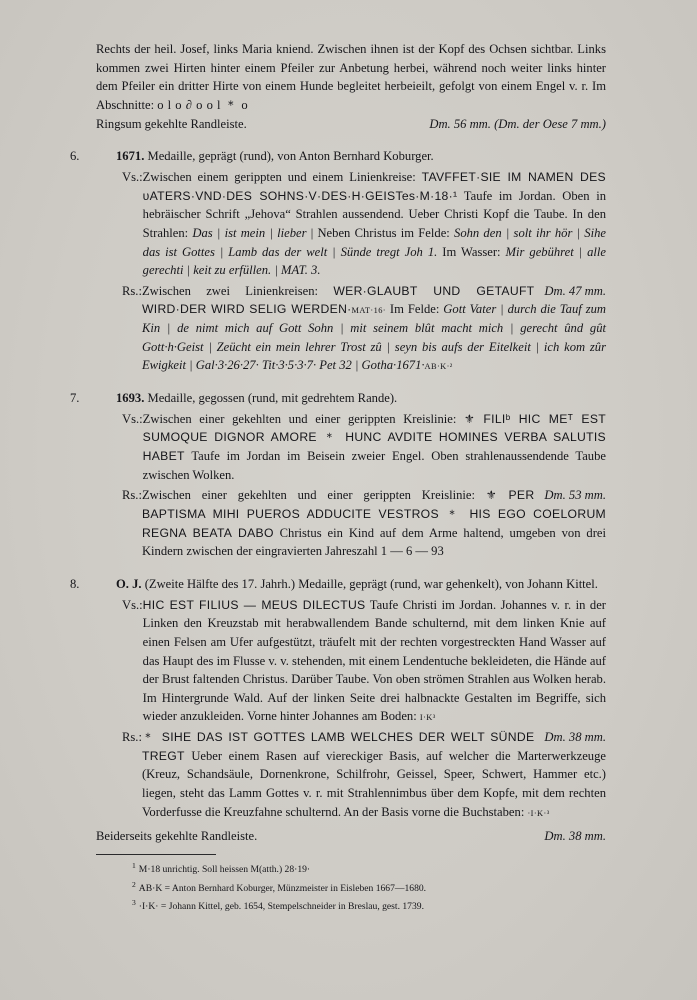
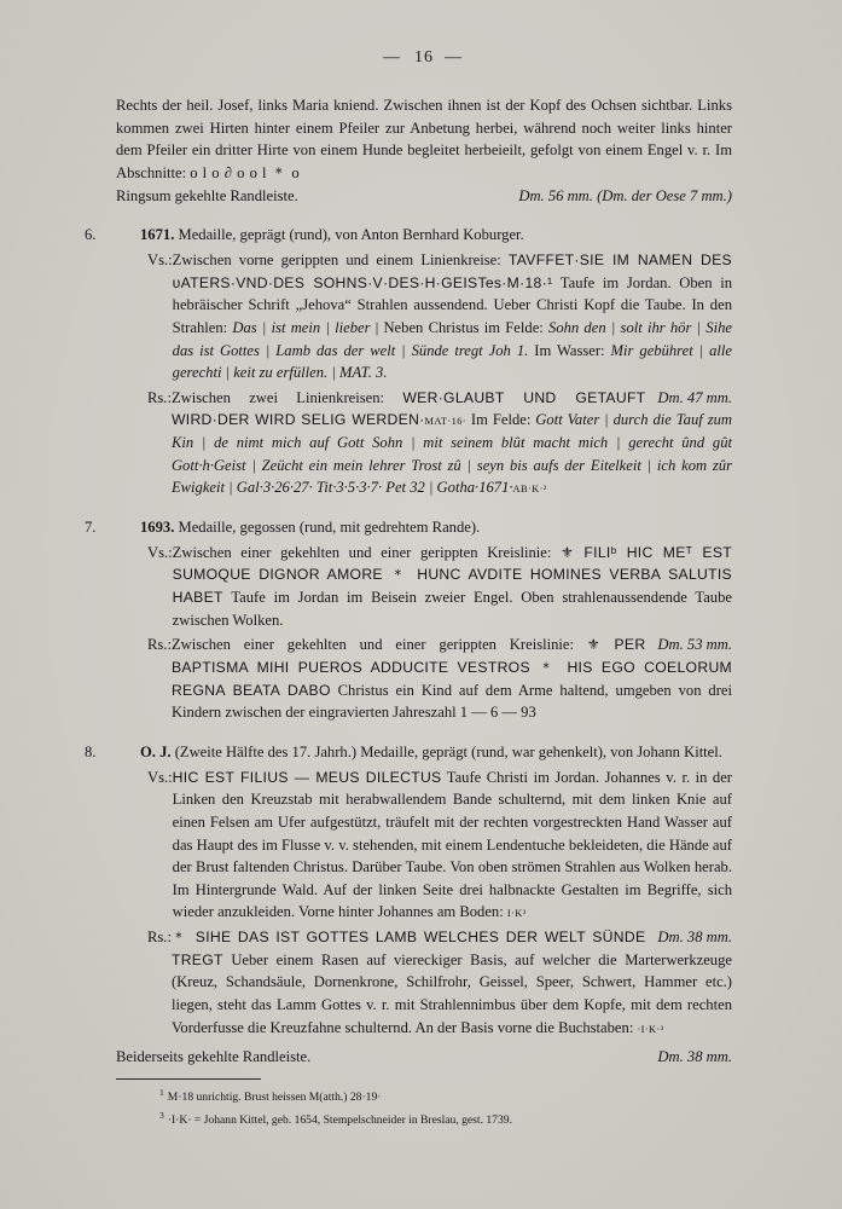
+ — 16 —
  Rechts der heil. Josef, links Maria kniend. Zwischen ihnen ist der Kopf des Ochsen sichtbar. Links kommen zwei Hirten hinter einem Pfeiler zur Anbetung herbei, während noch weiter links hinter dem Pfeiler ein dritter Hirte von einem Hunde begleitet herbeieilt, gefolgt von einem Engel v. r. Im Abschnitte: o l o ∂ o o l ＊ o
  Dm. 56 mm. (Dm. der Oese 7 mm.)
  Ringsum gekehlte Randleiste.
  6. 1671. Medaille, geprägt (rund), von Anton Bernhard Koburger.
  Vs.:
- Zwischen einem gerippten und einem Linienkreise: TAVFFET·SIE IM NAMEN DES ᴜATERS·VND·DES SOHNS·V·DES·H·GEISTes·M·18·¹ Taufe im Jordan. Oben in hebräischer Schrift „Jehova“ Strahlen aussendend. Ueber Christi Kopf die Taube. In den Strahlen: Das | ist mein | lieber | Neben Christus im Felde: Sohn den | solt ihr hör | Sihe das ist Gottes | Lamb das der welt | Sünde tregt Joh 1. Im Wasser: Mir gebühret | alle gerechti | keit zu erfüllen. | MAT. 3.
+ Zwischen vorne gerippten und einem Linienkreise: TAVFFET·SIE IM NAMEN DES ᴜATERS·VND·DES SOHNS·V·DES·H·GEISTes·M·18·¹ Taufe im Jordan. Oben in hebräischer Schrift „Jehova“ Strahlen aussendend. Ueber Christi Kopf die Taube. In den Strahlen: Das | ist mein | lieber | Neben Christus im Felde: Sohn den | solt ihr hör | Sihe das ist Gottes | Lamb das der welt | Sünde tregt Joh 1. Im Wasser: Mir gebühret | alle gerechti | keit zu erfüllen. | MAT. 3.
  Rs.:
  Dm. 47 mm.
  Zwischen zwei Linienkreisen: WER·GLAUBT UND GETAUFT WIRD·DER WIRD SELIG WERDEN·MAT·16· Im Felde: Gott Vater | durch die Tauf zum Kin | de nimt mich auf Gott Sohn | mit seinem blût macht mich | gerecht ûnd gût Gott·h·Geist | Zeücht ein mein lehrer Trost zû | seyn bis aufs der Eitelkeit | ich kom zûr Ewigkeit | Gal·3·26·27· Tit·3·5·3·7· Pet 32 | Gotha·1671·AB·K·²
  7. 1693. Medaille, gegossen (rund, mit gedrehtem Rande).
  Vs.:
  Zwischen einer gekehlten und einer gerippten Kreislinie: ⚜ FILIᵇ HIC MEᵀ EST SUMOQUE DIGNOR AMORE ＊ HUNC AVDITE HOMINES VERBA SALUTIS HABET Taufe im Jordan im Beisein zweier Engel. Oben strahlenaussendende Taube zwischen Wolken.
  Rs.:
  Dm. 53 mm.
  Zwischen einer gekehlten und einer gerippten Kreislinie: ⚜ PER BAPTISMA MIHI PUEROS ADDUCITE VESTROS ＊ HIS EGO COELORUM REGNA BEATA DABO Christus ein Kind auf dem Arme haltend, umgeben von drei Kindern zwischen der eingravierten Jahreszahl 1 — 6 — 93
  8. O. J. (Zweite Hälfte des 17. Jahrh.) Medaille, geprägt (rund, war gehenkelt), von Johann Kittel.
  Vs.:
  HIC EST FILIUS — MEUS DILECTUS Taufe Christi im Jordan. Johannes v. r. in der Linken den Kreuzstab mit herabwallendem Bande schulternd, mit dem linken Knie auf einen Felsen am Ufer aufgestützt, träufelt mit der rechten vorgestreckten Hand Wasser auf das Haupt des im Flusse v. v. stehenden, mit einem Lendentuche bekleideten, die Hände auf der Brust faltenden Christus. Darüber Taube. Von oben strömen Strahlen aus Wolken herab. Im Hintergrunde Wald. Auf der linken Seite drei halbnackte Gestalten im Begriffe, sich wieder anzukleiden. Vorne hinter Johannes am Boden: I·K³
  Rs.:
  Dm. 38 mm.
  ＊ SIHE DAS IST GOTTES LAMB WELCHES DER WELT SÜNDE TREGT Ueber einem Rasen auf viereckiger Basis, auf welcher die Marterwerkzeuge (Kreuz, Schandsäule, Dornenkrone, Schilfrohr, Geissel, Speer, Schwert, Hammer etc.) liegen, steht das Lamm Gottes v. r. mit Strahlennimbus über dem Kopfe, mit dem rechten Vorderfusse die Kreuzfahne schulternd. An der Basis vorne die Buchstaben: ·I·K·³
  Dm. 38 mm.
  Beiderseits gekehlte Randleiste.
- 1 M·18 unrichtig. Soll heissen M(atth.) 28·19·
+ 1 M·18 unrichtig. Brust heissen M(atth.) 28·19·
- 2 AB·K = Anton Bernhard Koburger, Münzmeister in Eisleben 1667—1680.
  3 ·I·K· = Johann Kittel, geb. 1654, Stempelschneider in Breslau, gest. 1739.
